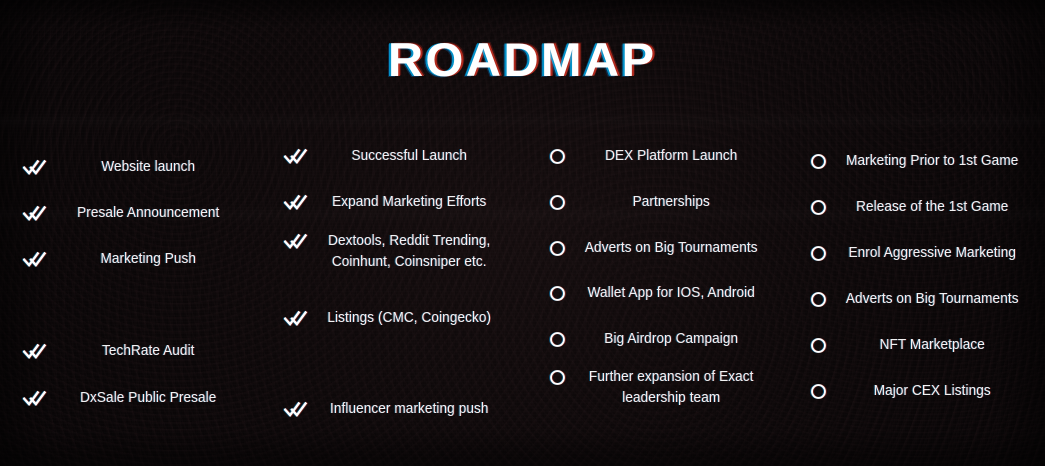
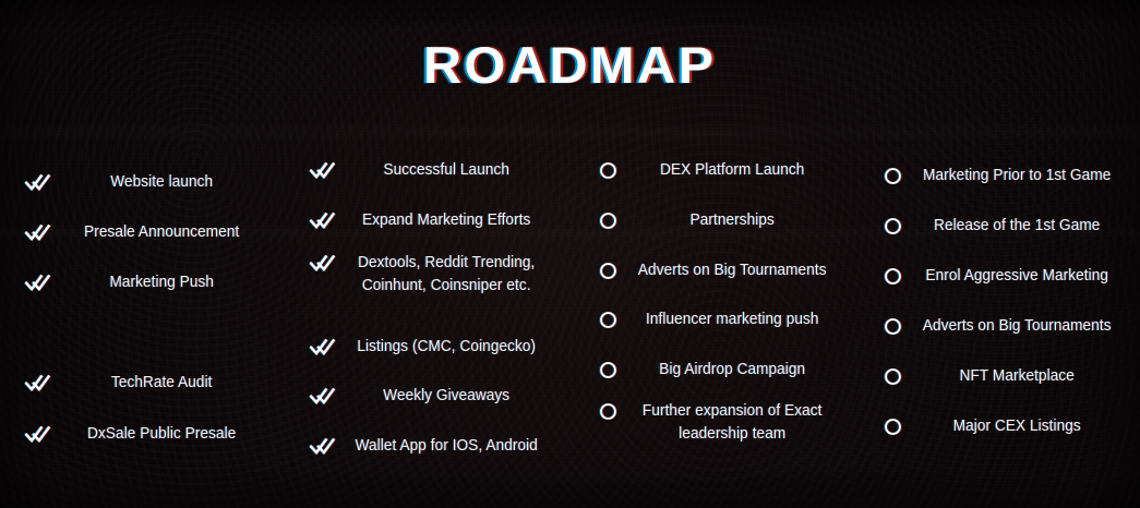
  ROADMAP
  Website launch
  Presale Announcement
  Marketing Push
  TechRate Audit
  DxSale Public Presale
  Successful Launch
  Expand Marketing Efforts
  Dextools, Reddit Trending,
  Coinhunt, Coinsniper etc.
  Listings (CMC, Coingecko)
+ Weekly Giveaways
- Influencer marketing push
+ Wallet App for IOS, Android
  DEX Platform Launch
  Partnerships
  Adverts on Big Tournaments
- Wallet App for IOS, Android
+ Influencer marketing push
  Big Airdrop Campaign
  Further expansion of Exact
  leadership team
  Marketing Prior to 1st Game
  Release of the 1st Game
  Enrol Aggressive Marketing
  Adverts on Big Tournaments
  NFT Marketplace
  Major CEX Listings
